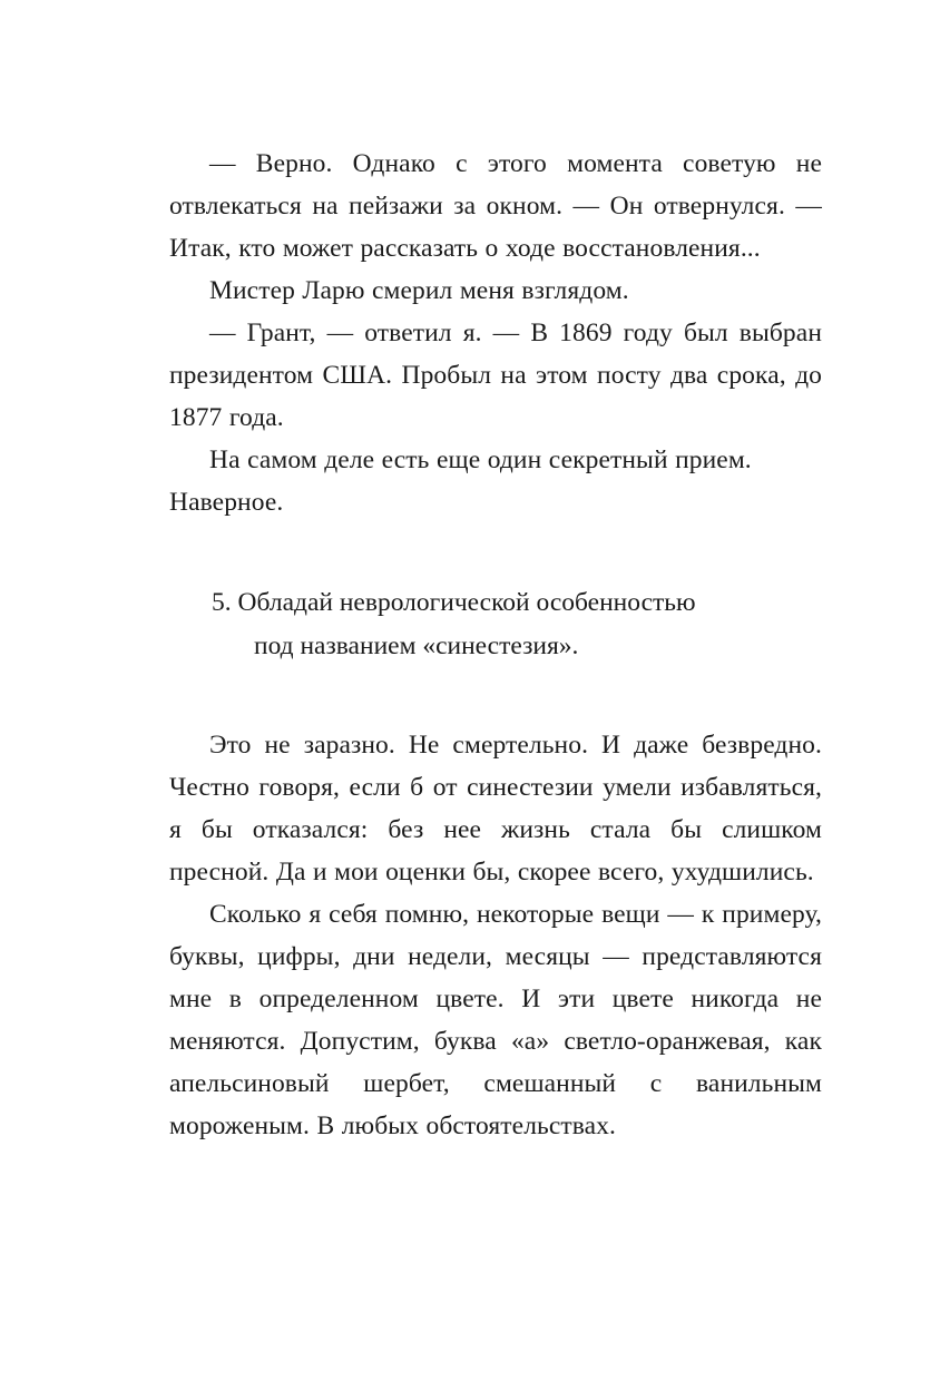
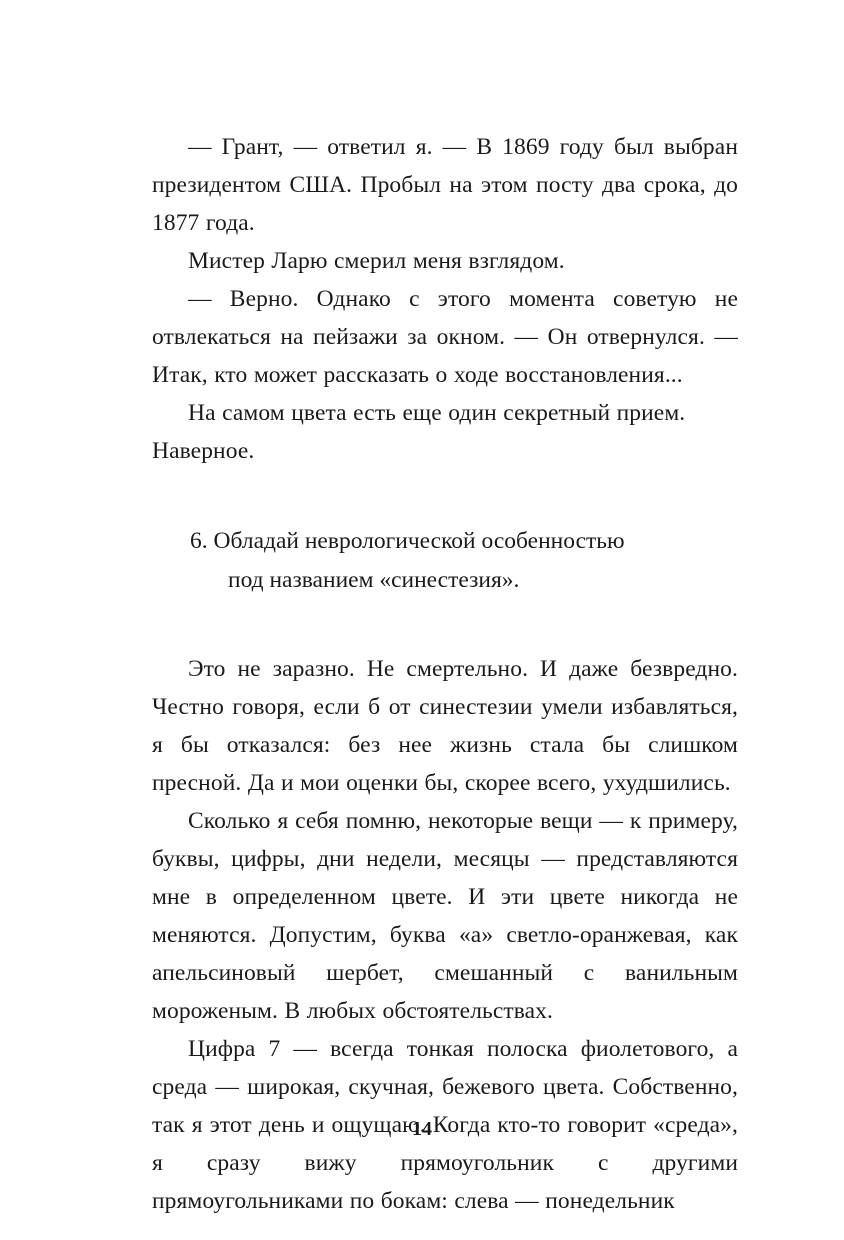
- — Верно. Однако с этого момента советую не отвлекаться на пейзажи за окном. — Он отвернулся. — Итак, кто может рассказать о ходе восстановления...
+ — Грант, — ответил я. — В 1869 году был выбран президентом США. Пробыл на этом посту два срока, до 1877 года.
  Мистер Ларю смерил меня взглядом.
- — Грант, — ответил я. — В 1869 году был выбран президентом США. Пробыл на этом посту два срока, до 1877 года.
+ — Верно. Однако с этого момента советую не отвлекаться на пейзажи за окном. — Он отвернулся. — Итак, кто может рассказать о ходе восстановления...
- На самом деле есть еще один секретный прием. Наверное.
+ На самом цвета есть еще один секретный прием. Наверное.
- 5. Обладай неврологической особенностью
+ 6. Обладай неврологической особенностью
  под названием «синестезия».
  Это не заразно. Не смертельно. И даже безвредно. Честно говоря, если б от синестезии умели избавляться, я бы отказался: без нее жизнь стала бы слишком пресной. Да и мои оценки бы, скорее всего, ухудшились.
  Сколько я себя помню, некоторые вещи — к примеру, буквы, цифры, дни недели, месяцы — представляются мне в определенном цвете. И эти цвете никогда не меняются. Допустим, буква «а» светло-оранжевая, как апельсиновый шербет, смешанный с ванильным мороженым. В любых обстоятельствах.
+ Цифра 7 — всегда тонкая полоска фиолетового, а среда — широкая, скучная, бежевого цвета. Собственно, так я этот день и ощущаю. Когда кто-то говорит «среда», я сразу вижу прямоугольник с другими прямоугольниками по бокам: слева — понедельник
+ 14
